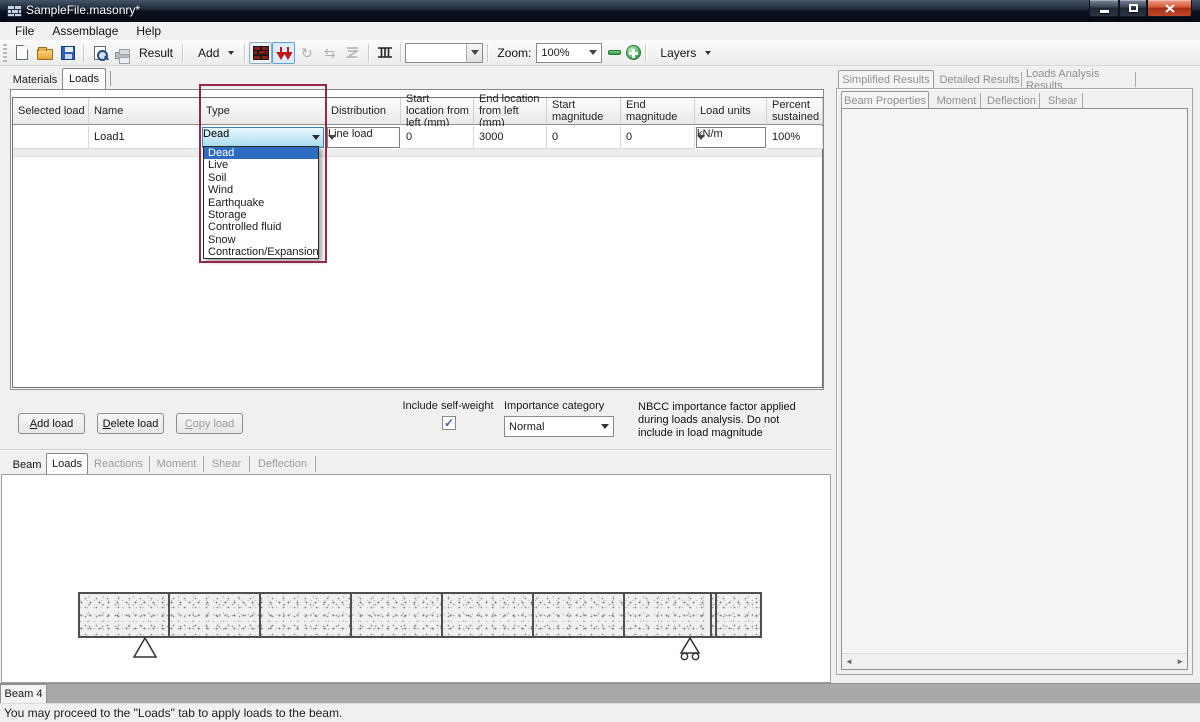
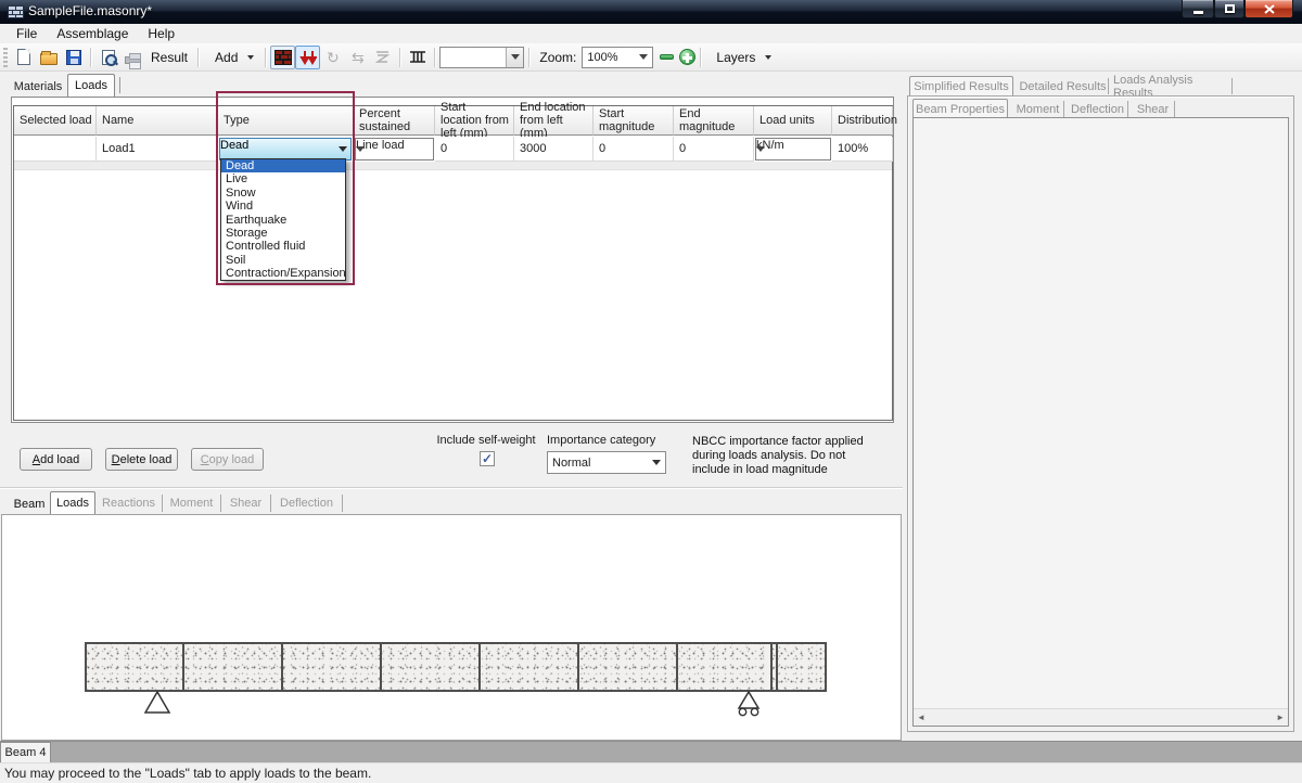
  SampleFile.masonry*
  File
  Assemblage
  Help
  Result
  Add
  ↻
  ⇆
  Zoom:
  100%
  Layers
  Materials
  Loads
  Selected load
  Name
  Type
- Distribution
+ Percent sustained
  Start location from left (mm)
  End location from left (mm)
  Start magnitude
  End magnitude
  Load units
- Percent sustained
+ Distribution
  Load1
  Dead
  Line load
  0
  3000
  0
  0
  kN/m
  100%
  Dead
  Live
- Soil
+ Snow
  Wind
  Earthquake
  Storage
  Controlled fluid
- Snow
+ Soil
  Contraction/Expansion
  Add load
  Delete load
  Copy load
  Include self-weight
  ✓
  Importance category
  Normal
  NBCC importance factor applied
  during loads analysis. Do not
  include in load magnitude
  Beam
  Loads
  Reactions
  Moment
  Shear
  Deflection
  Simplified Results
  Detailed Results
  Loads Analysis Results
  Beam Properties
  Moment
  Deflection
  Shear
  ◄
  ►
  Beam 4
  You may proceed to the "Loads" tab to apply loads to the beam.
